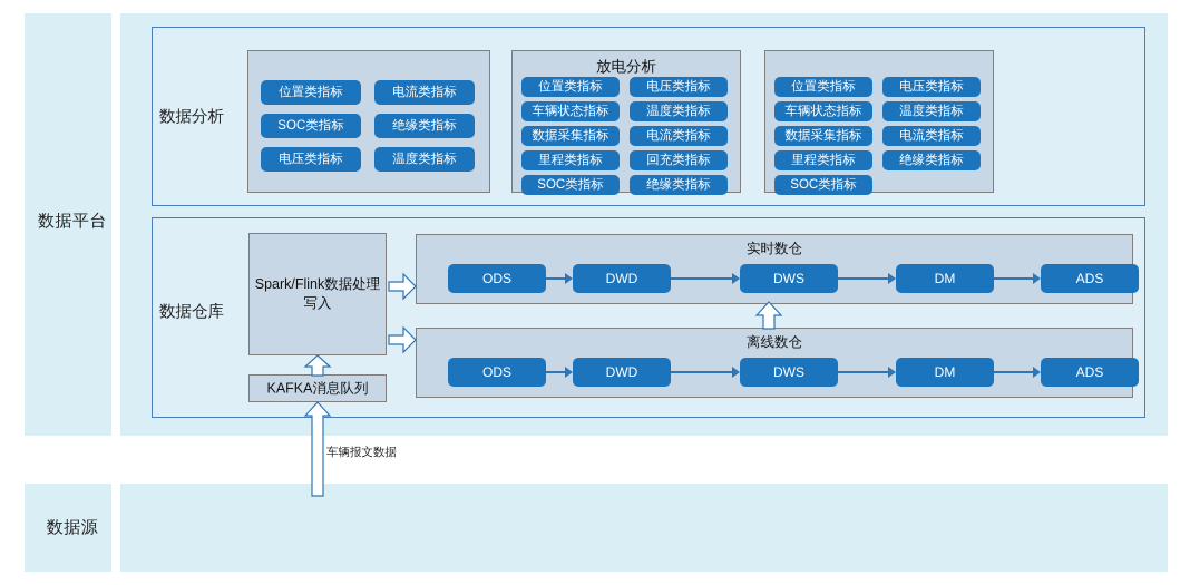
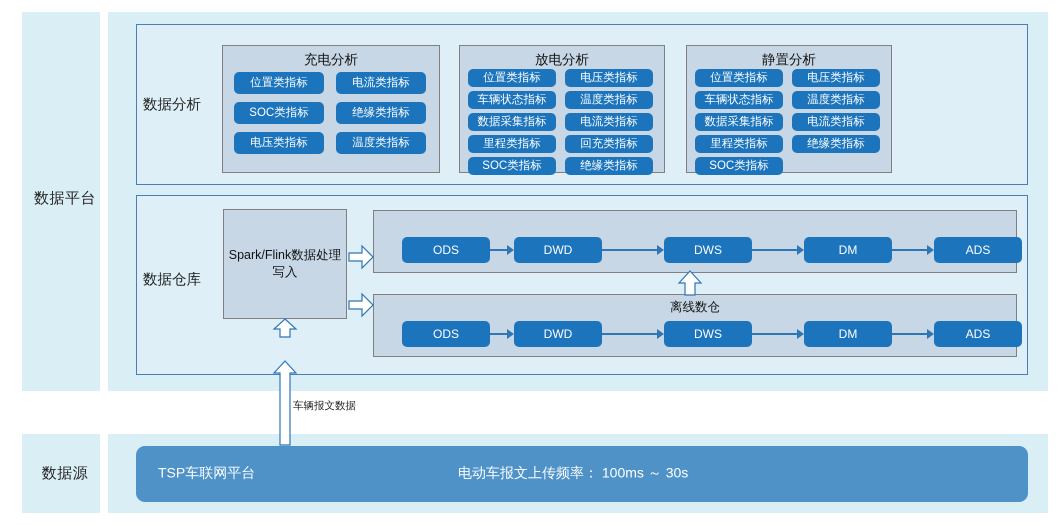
  数据平台
  数据源
  数据分析
  数据仓库
+ 充电分析
  位置类指标
  SOC类指标
  电压类指标
  电流类指标
  绝缘类指标
  温度类指标
  放电分析
  位置类指标
  车辆状态指标
  数据采集指标
  里程类指标
  SOC类指标
  电压类指标
  温度类指标
  电流类指标
  回充类指标
  绝缘类指标
+ 静置分析
  位置类指标
  车辆状态指标
  数据采集指标
  里程类指标
  SOC类指标
  电压类指标
  温度类指标
  电流类指标
  绝缘类指标
  Spark/Flink数据处理写入
- KAFKA消息队列
- 实时数仓
  ODS
  DWD
  DWS
  DM
  ADS
  离线数仓
  ODS
  DWD
  DWS
  DM
  ADS
  车辆报文数据
+ TSP车联网平台
+ 电动车报文上传频率： 100ms ～ 30s
